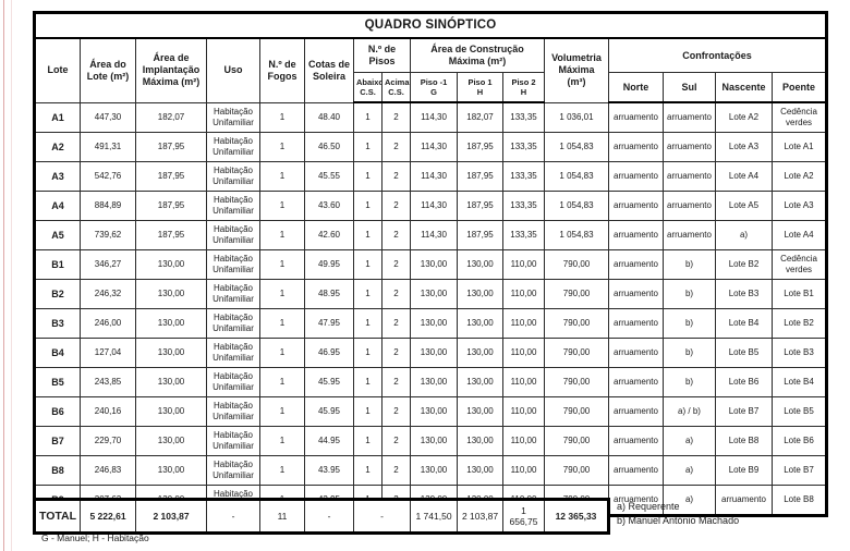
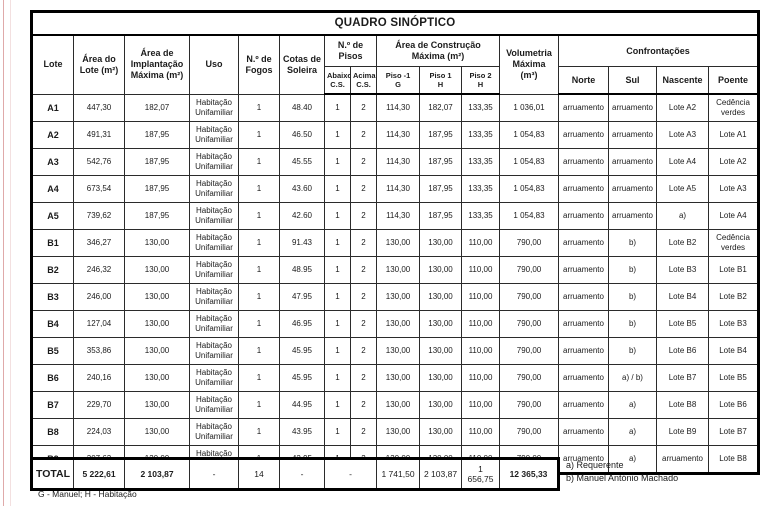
  QUADRO SINÓPTICO
  Lote	Área do Lote (m²)	Área de Implantação Máxima (m²)	Uso	N.º de Fogos	Cotas de Soleira	N.º de Pisos	Área de Construção Máxima (m²)	Volumetria Máxima (m³)	Confrontações
  Abaixo C.S.	Acima C.S.	Piso -1 G	Piso 1 H	Piso 2 H	Norte	Sul	Nascente	Poente
  A1	447,30	182,07	Habitação Unifamiliar	1	48.40	1	2	114,30	182,07	133,35	1 036,01	arruamento	arruamento	Lote A2	Cedência verdes
  A2	491,31	187,95	Habitação Unifamiliar	1	46.50	1	2	114,30	187,95	133,35	1 054,83	arruamento	arruamento	Lote A3	Lote A1
  A3	542,76	187,95	Habitação Unifamiliar	1	45.55	1	2	114,30	187,95	133,35	1 054,83	arruamento	arruamento	Lote A4	Lote A2
- A4	884,89	187,95	Habitação Unifamiliar	1	43.60	1	2	114,30	187,95	133,35	1 054,83	arruamento	arruamento	Lote A5	Lote A3
+ A4	673,54	187,95	Habitação Unifamiliar	1	43.60	1	2	114,30	187,95	133,35	1 054,83	arruamento	arruamento	Lote A5	Lote A3
  A5	739,62	187,95	Habitação Unifamiliar	1	42.60	1	2	114,30	187,95	133,35	1 054,83	arruamento	arruamento	a)	Lote A4
- B1	346,27	130,00	Habitação Unifamiliar	1	49.95	1	2	130,00	130,00	110,00	790,00	arruamento	b)	Lote B2	Cedência verdes
+ B1	346,27	130,00	Habitação Unifamiliar	1	91.43	1	2	130,00	130,00	110,00	790,00	arruamento	b)	Lote B2	Cedência verdes
  B2	246,32	130,00	Habitação Unifamiliar	1	48.95	1	2	130,00	130,00	110,00	790,00	arruamento	b)	Lote B3	Lote B1
  B3	246,00	130,00	Habitação Unifamiliar	1	47.95	1	2	130,00	130,00	110,00	790,00	arruamento	b)	Lote B4	Lote B2
  B4	127,04	130,00	Habitação Unifamiliar	1	46.95	1	2	130,00	130,00	110,00	790,00	arruamento	b)	Lote B5	Lote B3
- B5	243,85	130,00	Habitação Unifamiliar	1	45.95	1	2	130,00	130,00	110,00	790,00	arruamento	b)	Lote B6	Lote B4
+ B5	353,86	130,00	Habitação Unifamiliar	1	45.95	1	2	130,00	130,00	110,00	790,00	arruamento	b)	Lote B6	Lote B4
  B6	240,16	130,00	Habitação Unifamiliar	1	45.95	1	2	130,00	130,00	110,00	790,00	arruamento	a) / b)	Lote B7	Lote B5
  B7	229,70	130,00	Habitação Unifamiliar	1	44.95	1	2	130,00	130,00	110,00	790,00	arruamento	a)	Lote B8	Lote B6
- B8	246,83	130,00	Habitação Unifamiliar	1	43.95	1	2	130,00	130,00	110,00	790,00	arruamento	a)	Lote B9	Lote B7
+ B8	224,03	130,00	Habitação Unifamiliar	1	43.95	1	2	130,00	130,00	110,00	790,00	arruamento	a)	Lote B9	Lote B7
- TOTAL	5 222,61	2 103,87	-	11	-	-	1 741,50	2 103,87	1 656,75	12 365,33
+ TOTAL	5 222,61	2 103,87	-	14	-	-	1 741,50	2 103,87	1 656,75	12 365,33
  a) Requerente
  b) Manuel António Machado
  G - Manuel; H - Habitação
